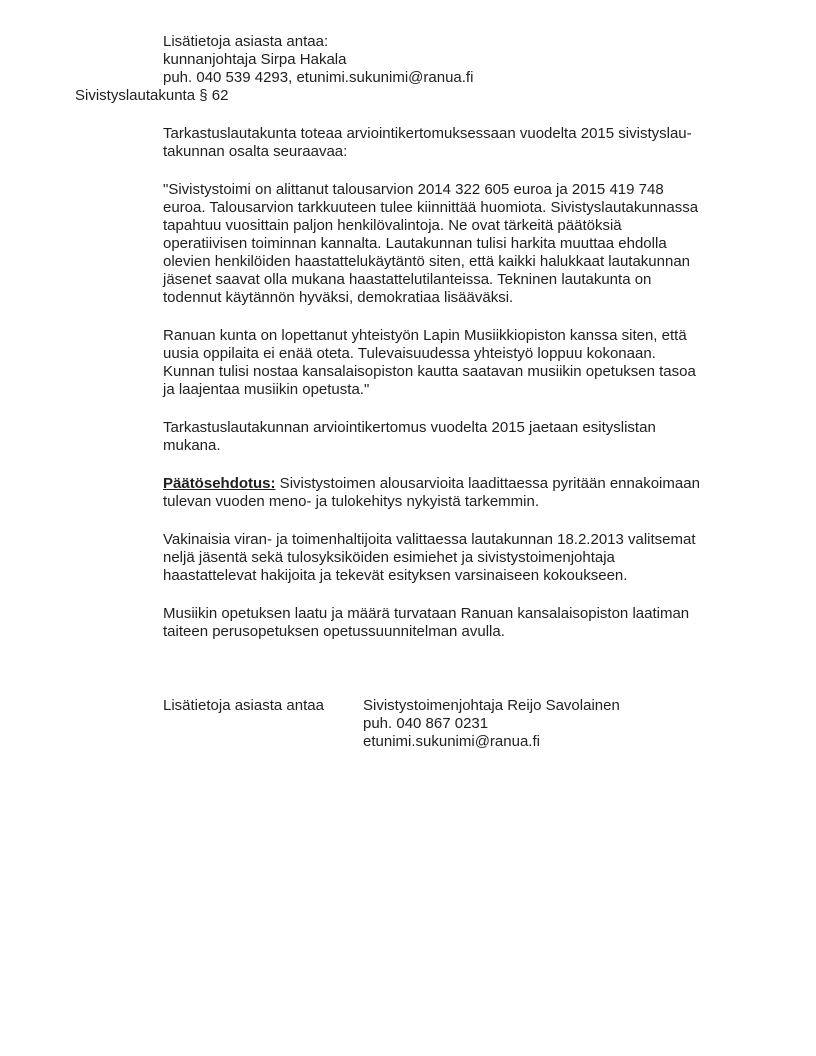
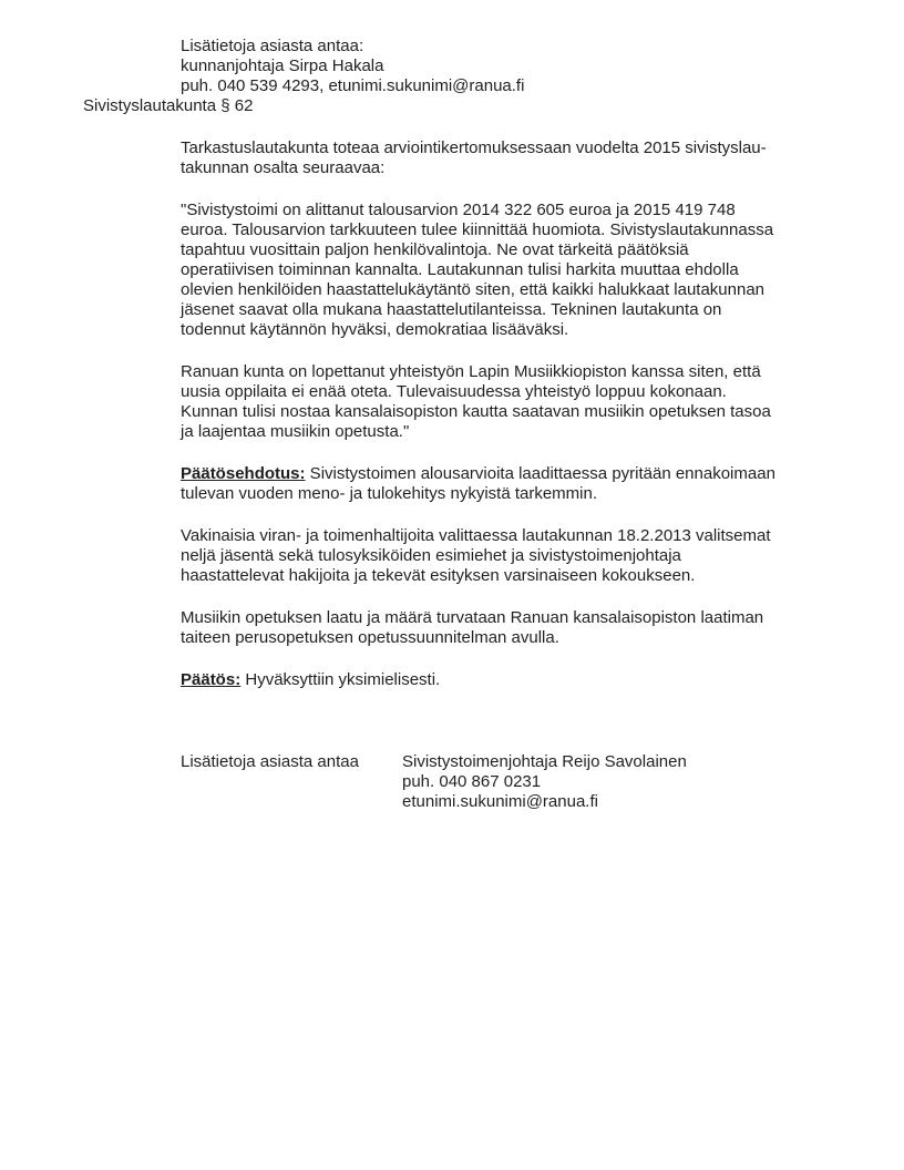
  Lisätietoja asiasta antaa:
  kunnanjohtaja Sirpa Hakala
  puh. 040 539 4293, etunimi.sukunimi@ranua.fi
  Sivistyslautakunta § 62
  Tarkastuslautakunta toteaa arviointikertomuksessaan vuodelta 2015 sivistyslau-
  takunnan osalta seuraavaa:
  "Sivistystoimi on alittanut talousarvion 2014 322 605 euroa ja 2015 419 748
  euroa. Talousarvion tarkkuuteen tulee kiinnittää huomiota. Sivistyslautakunnassa
  tapahtuu vuosittain paljon henkilövalintoja. Ne ovat tärkeitä päätöksiä
  operatiivisen toiminnan kannalta. Lautakunnan tulisi harkita muuttaa ehdolla
  olevien henkilöiden haastattelukäytäntö siten, että kaikki halukkaat lautakunnan
  jäsenet saavat olla mukana haastattelutilanteissa. Tekninen lautakunta on
  todennut käytännön hyväksi, demokratiaa lisääväksi.
  Ranuan kunta on lopettanut yhteistyön Lapin Musiikkiopiston kanssa siten, että
  uusia oppilaita ei enää oteta. Tulevaisuudessa yhteistyö loppuu kokonaan.
  Kunnan tulisi nostaa kansalaisopiston kautta saatavan musiikin opetuksen tasoa
  ja laajentaa musiikin opetusta."
- Tarkastuslautakunnan arviointikertomus vuodelta 2015 jaetaan esityslistan
- mukana.
  Päätösehdotus: Sivistystoimen alousarvioita laadittaessa pyritään ennakoimaan
  tulevan vuoden meno- ja tulokehitys nykyistä tarkemmin.
  Vakinaisia viran- ja toimenhaltijoita valittaessa lautakunnan 18.2.2013 valitsemat
  neljä jäsentä sekä tulosyksiköiden esimiehet ja sivistystoimenjohtaja
  haastattelevat hakijoita ja tekevät esityksen varsinaiseen kokoukseen.
  Musiikin opetuksen laatu ja määrä turvataan Ranuan kansalaisopiston laatiman
  taiteen perusopetuksen opetussuunnitelman avulla.
+ Päätös: Hyväksyttiin yksimielisesti.
  Lisätietoja asiasta antaa
  Sivistystoimenjohtaja Reijo Savolainen
  puh. 040 867 0231
  etunimi.sukunimi@ranua.fi
